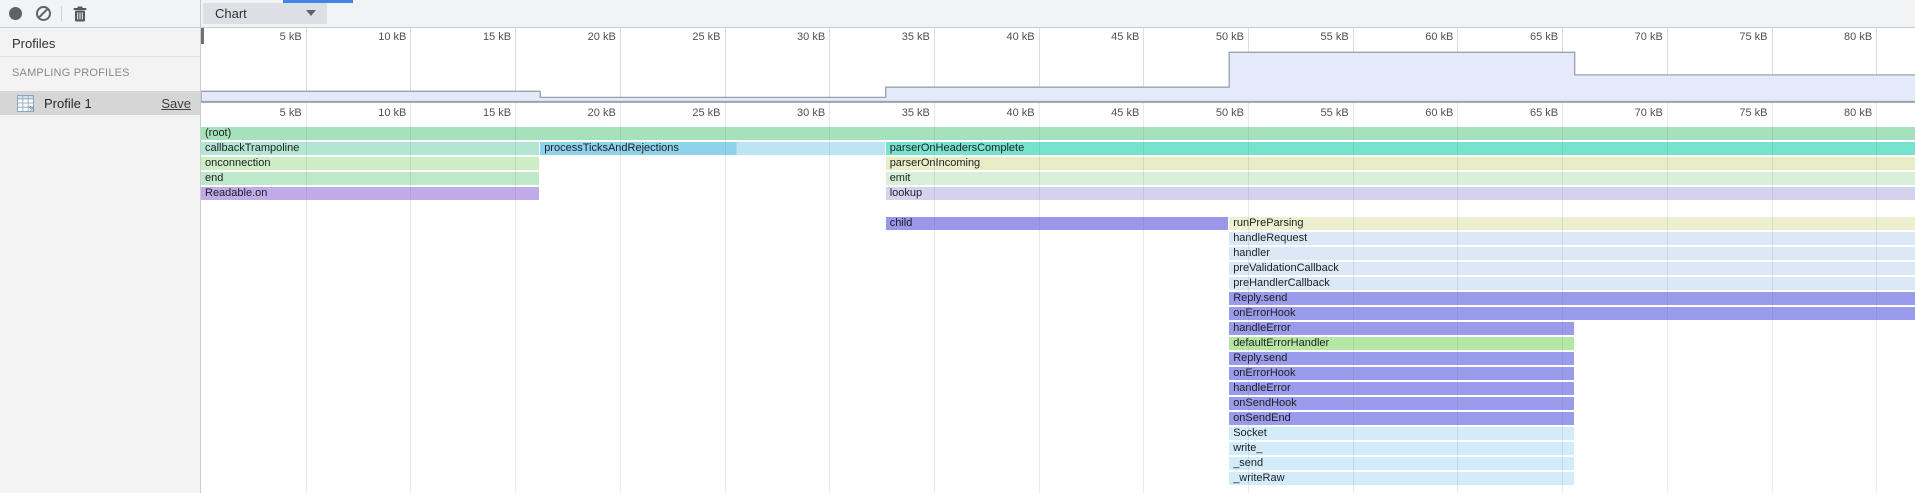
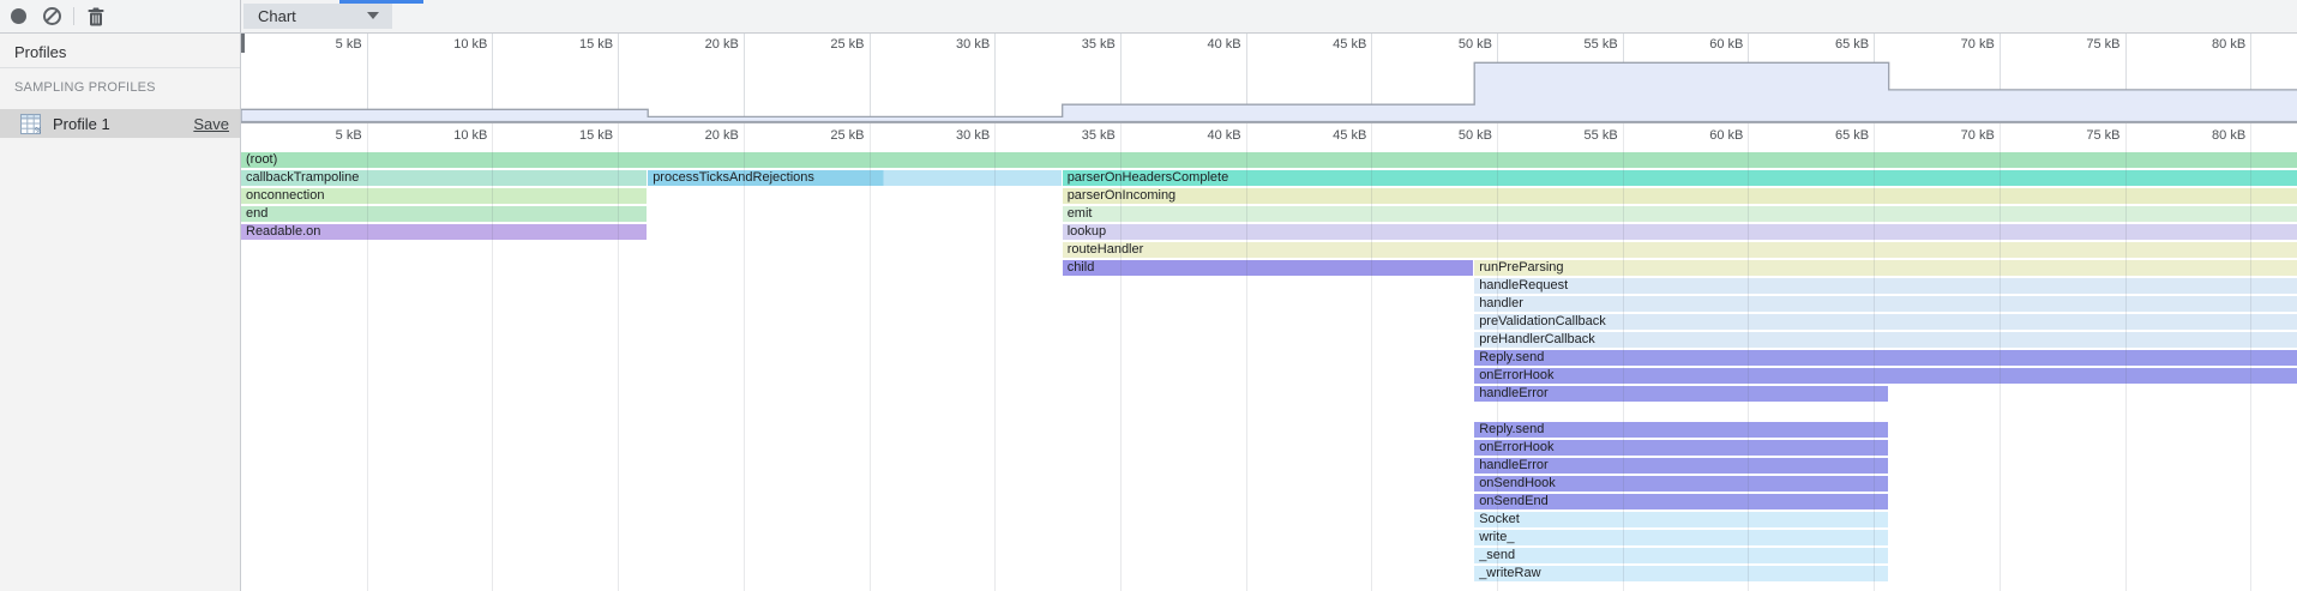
  Chart
  Profiles
  SAMPLING PROFILES
  %
  Profile 1
  Save
  5 kB
  10 kB
  15 kB
  20 kB
  25 kB
  30 kB
  35 kB
  40 kB
  45 kB
  50 kB
  55 kB
  60 kB
  65 kB
  70 kB
  75 kB
  80 kB
  5 kB
  10 kB
  15 kB
  20 kB
  25 kB
  30 kB
  35 kB
  40 kB
  45 kB
  50 kB
  55 kB
  60 kB
  65 kB
  70 kB
  75 kB
  80 kB
  (root)
  callbackTrampoline
  processTicksAndRejections
  parserOnHeadersComplete
  onconnection
  parserOnIncoming
  end
  emit
  Readable.on
  lookup
+ routeHandler
  child
  runPreParsing
  handleRequest
  handler
  preValidationCallback
  preHandlerCallback
  Reply.send
  onErrorHook
  handleError
- defaultErrorHandler
  Reply.send
  onErrorHook
  handleError
  onSendHook
  onSendEnd
  Socket
  write_
  _send
  _writeRaw
